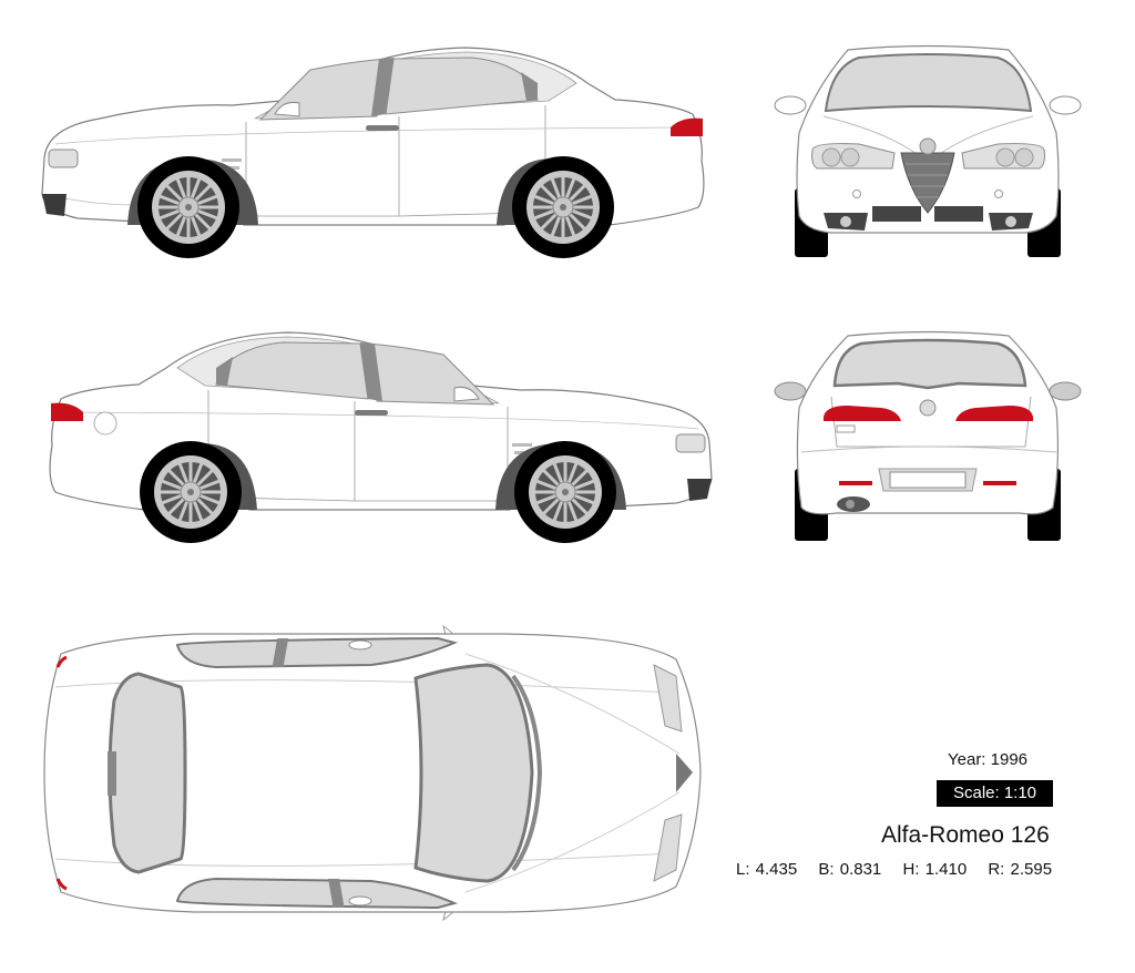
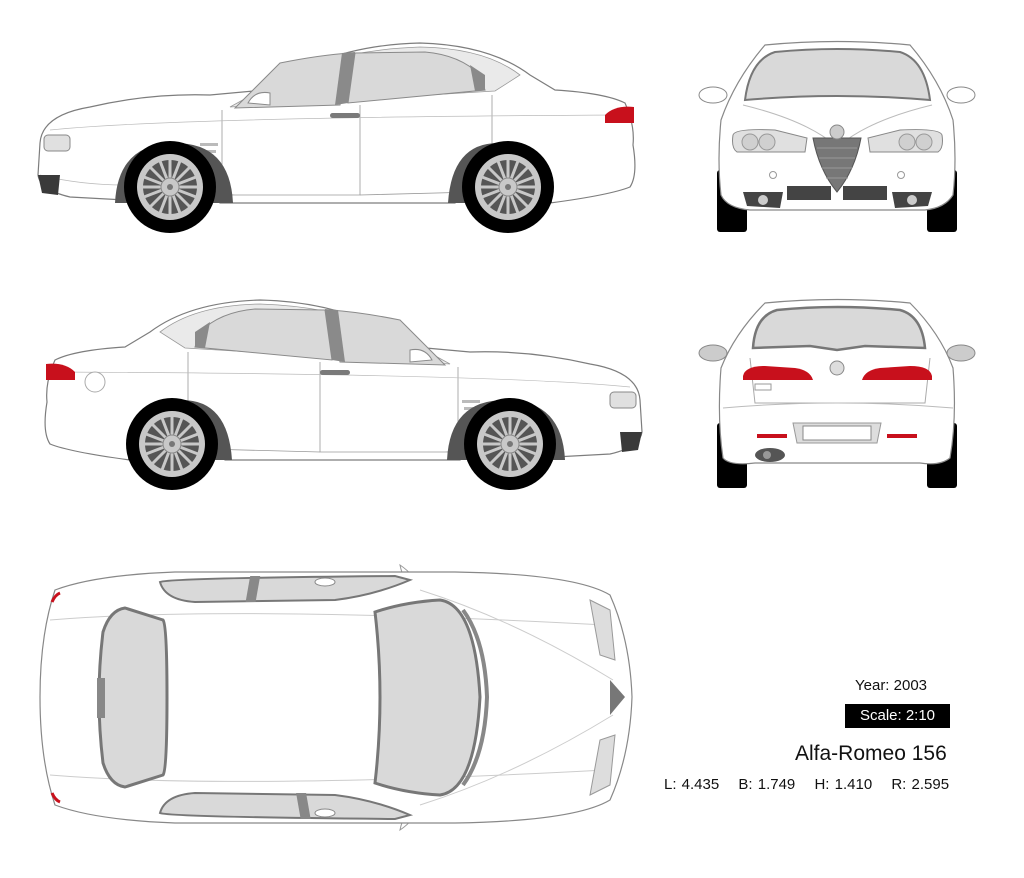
- Year: 1996
+ Year: 2003
- Scale: 1:10
+ Scale: 2:10
- Alfa-Romeo 126
+ Alfa-Romeo 156
- L: 4.435 B: 0.831 H: 1.410 R: 2.595
+ L: 4.435 B: 1.749 H: 1.410 R: 2.595
